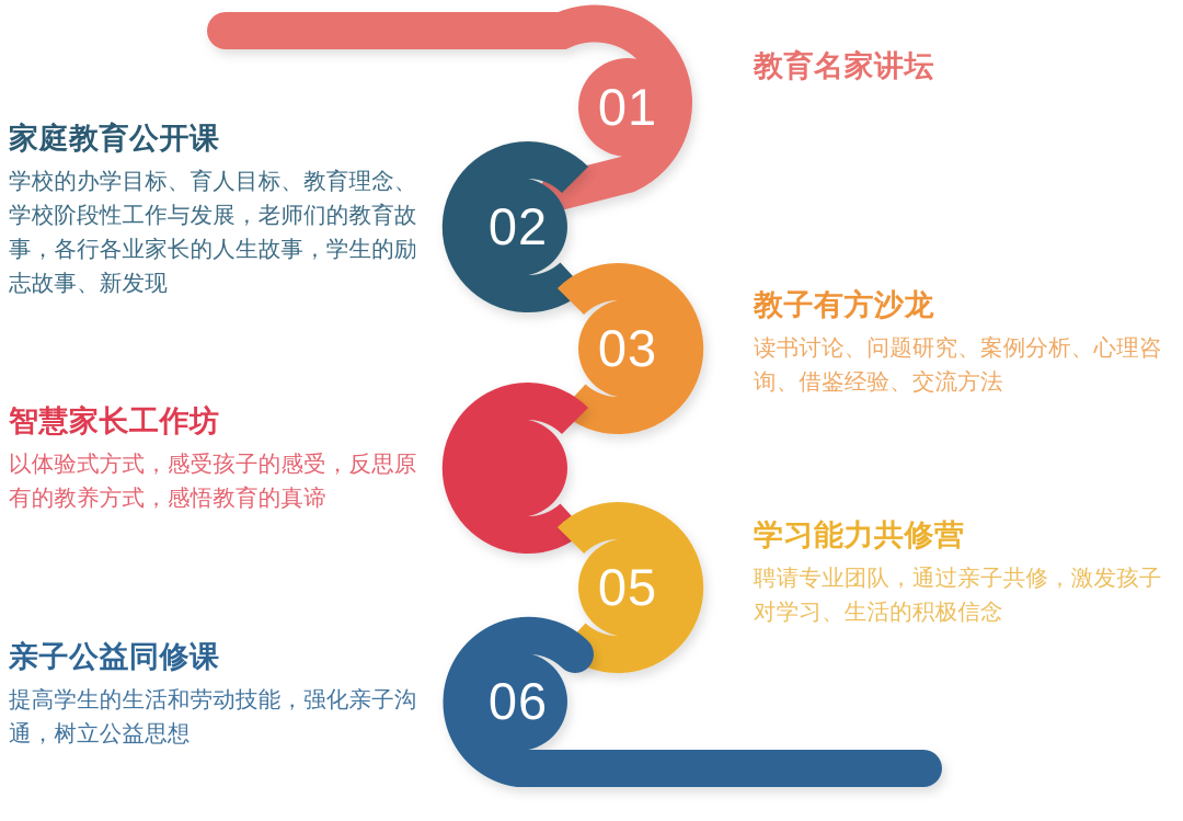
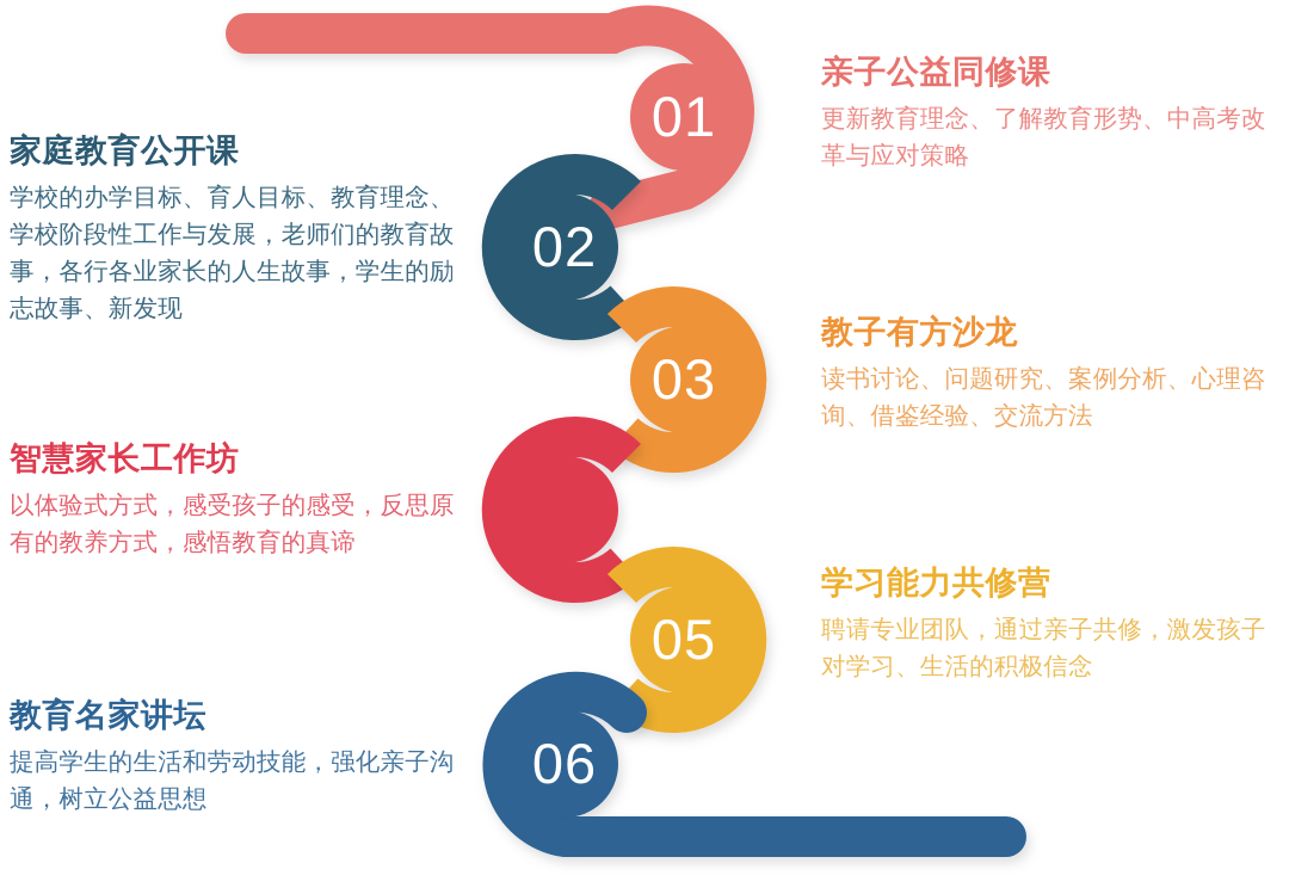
  01
  02
  03
  05
  06
- 教育名家讲坛
+ 亲子公益同修课
+ 更新教育理念、了解教育形势、中高考改革与应对策略
  家庭教育公开课
  学校的办学目标、育人目标、教育理念、学校阶段性工作与发展，老师们的教育故事，各行各业家长的人生故事，学生的励志故事、新发现
  教子有方沙龙
  读书讨论、问题研究、案例分析、心理咨询、借鉴经验、交流方法
  智慧家长工作坊
  以体验式方式，感受孩子的感受，反思原有的教养方式，感悟教育的真谛
  学习能力共修营
  聘请专业团队，通过亲子共修，激发孩子对学习、生活的积极信念
- 亲子公益同修课
+ 教育名家讲坛
  提高学生的生活和劳动技能，强化亲子沟通，树立公益思想
